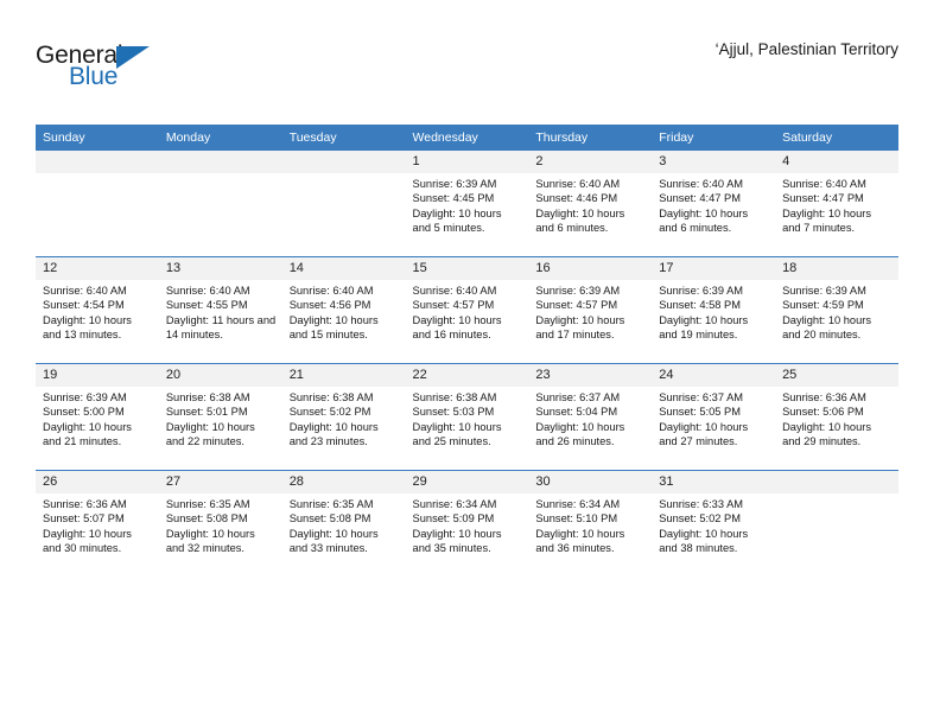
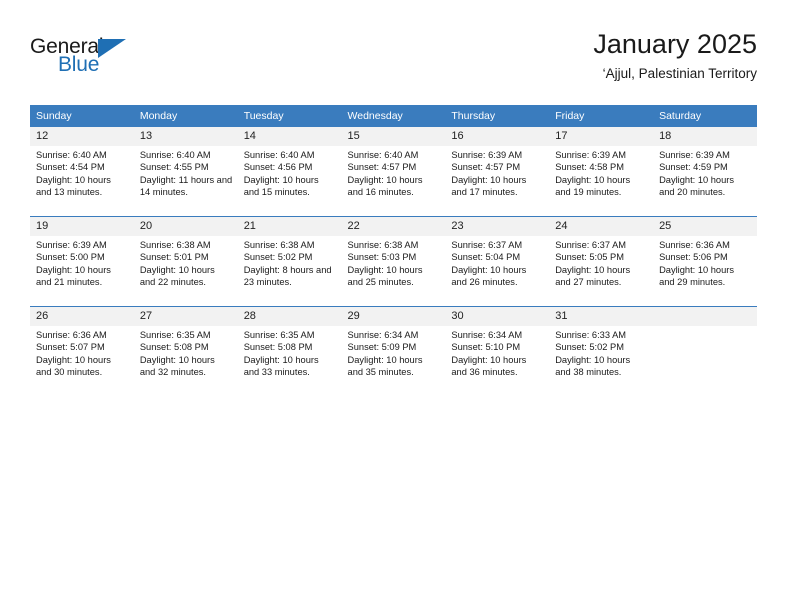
  General
  Blue
+ January 2025
  ‘Ajjul, Palestinian Territory
  Sunday	Monday	Tuesday	Wednesday	Thursday	Friday	Saturday
- 			1Sunrise: 6:39 AMSunset: 4:45 PMDaylight: 10 hours and 5 minutes.	2Sunrise: 6:40 AMSunset: 4:46 PMDaylight: 10 hours and 6 minutes.	3Sunrise: 6:40 AMSunset: 4:47 PMDaylight: 10 hours and 6 minutes.	4Sunrise: 6:40 AMSunset: 4:47 PMDaylight: 10 hours and 7 minutes.
  12Sunrise: 6:40 AMSunset: 4:54 PMDaylight: 10 hours and 13 minutes.	13Sunrise: 6:40 AMSunset: 4:55 PMDaylight: 11 hours and 14 minutes.	14Sunrise: 6:40 AMSunset: 4:56 PMDaylight: 10 hours and 15 minutes.	15Sunrise: 6:40 AMSunset: 4:57 PMDaylight: 10 hours and 16 minutes.	16Sunrise: 6:39 AMSunset: 4:57 PMDaylight: 10 hours and 17 minutes.	17Sunrise: 6:39 AMSunset: 4:58 PMDaylight: 10 hours and 19 minutes.	18Sunrise: 6:39 AMSunset: 4:59 PMDaylight: 10 hours and 20 minutes.
- 19Sunrise: 6:39 AMSunset: 5:00 PMDaylight: 10 hours and 21 minutes.	20Sunrise: 6:38 AMSunset: 5:01 PMDaylight: 10 hours and 22 minutes.	21Sunrise: 6:38 AMSunset: 5:02 PMDaylight: 10 hours and 23 minutes.	22Sunrise: 6:38 AMSunset: 5:03 PMDaylight: 10 hours and 25 minutes.	23Sunrise: 6:37 AMSunset: 5:04 PMDaylight: 10 hours and 26 minutes.	24Sunrise: 6:37 AMSunset: 5:05 PMDaylight: 10 hours and 27 minutes.	25Sunrise: 6:36 AMSunset: 5:06 PMDaylight: 10 hours and 29 minutes.
+ 19Sunrise: 6:39 AMSunset: 5:00 PMDaylight: 10 hours and 21 minutes.	20Sunrise: 6:38 AMSunset: 5:01 PMDaylight: 10 hours and 22 minutes.	21Sunrise: 6:38 AMSunset: 5:02 PMDaylight: 8 hours and 23 minutes.	22Sunrise: 6:38 AMSunset: 5:03 PMDaylight: 10 hours and 25 minutes.	23Sunrise: 6:37 AMSunset: 5:04 PMDaylight: 10 hours and 26 minutes.	24Sunrise: 6:37 AMSunset: 5:05 PMDaylight: 10 hours and 27 minutes.	25Sunrise: 6:36 AMSunset: 5:06 PMDaylight: 10 hours and 29 minutes.
  26Sunrise: 6:36 AMSunset: 5:07 PMDaylight: 10 hours and 30 minutes.	27Sunrise: 6:35 AMSunset: 5:08 PMDaylight: 10 hours and 32 minutes.	28Sunrise: 6:35 AMSunset: 5:08 PMDaylight: 10 hours and 33 minutes.	29Sunrise: 6:34 AMSunset: 5:09 PMDaylight: 10 hours and 35 minutes.	30Sunrise: 6:34 AMSunset: 5:10 PMDaylight: 10 hours and 36 minutes.	31Sunrise: 6:33 AMSunset: 5:02 PMDaylight: 10 hours and 38 minutes.
